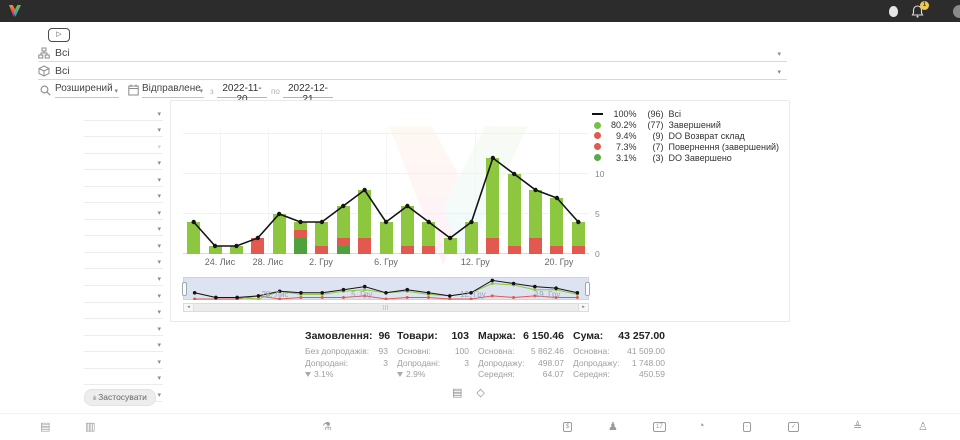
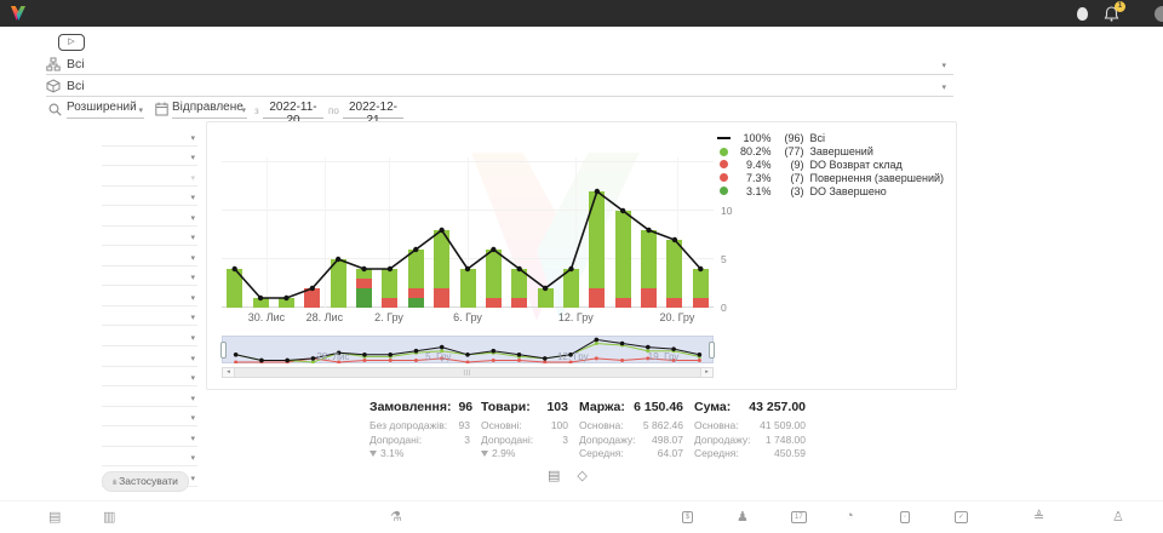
  Всі
  Всі
  Розширений
  Відправлене
  з
  2022-11-
  по
  2022-12-
  Застосувати
  100%
  (96)
  Всі
  80.2%
  (77)
  Завершений
  9.4%
  (9)
  DO Возврат склад
  7.3%
  (7)
  Повернення (завершений)
  3.1%
  (3)
  DO Завершено
- 24. Лис
+ 30. Лис
  28. Лис
  2. Гру
  6. Гру
  12. Гру
  20. Гру
  0
  5
  10
  28. Лис
  5. Гру
  12. Гру
  19. Гру
  Замовлення:
  96
  Без допродажів:
  93
  Допродані:
  3
  3.1%
  Товари:
  103
  Основні:
  100
  Допродані:
  3
  2.9%
  Маржа:
  6 150.46
  Основна:
  5 862.46
  Допродажу:
  498.07
  Середня:
  64.07
  Сума:
  43 257.00
  Основна:
  41 509.00
  Допродажу:
  1 748.00
  Середня:
  450.59
  ▤
  ◇
  ▤
  ▥
  ⚗
  ♟
  ◔
  ≜
  ♙
